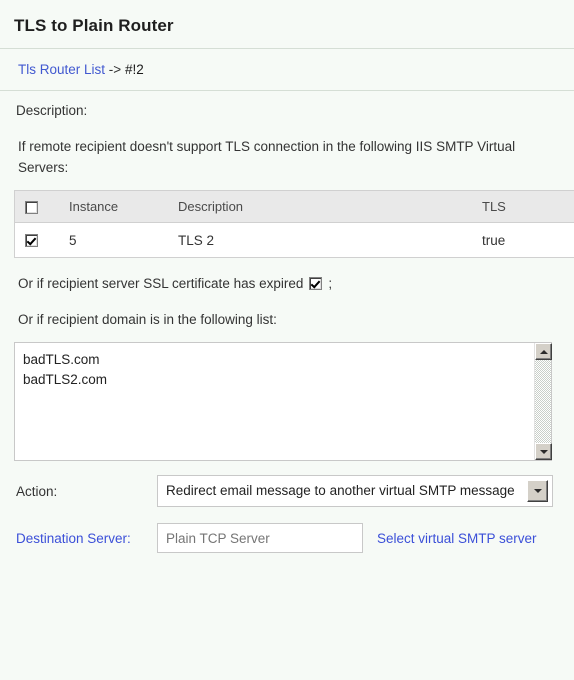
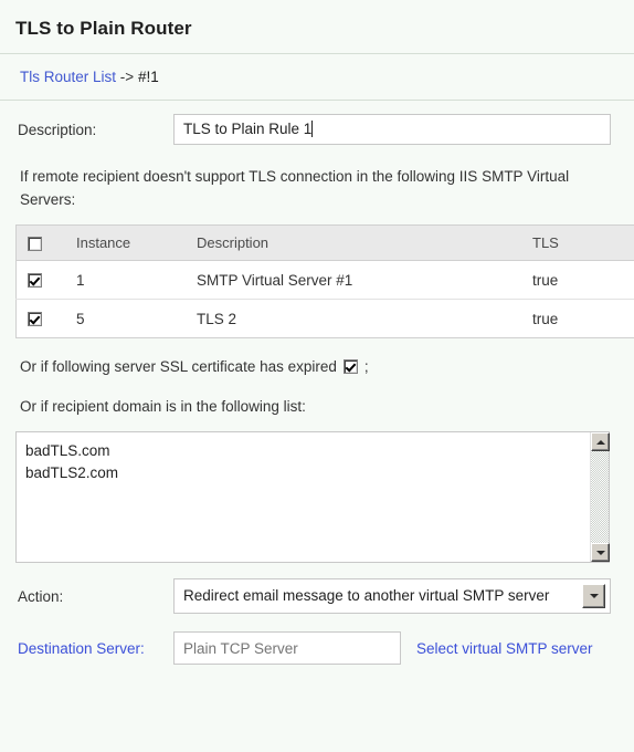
  TLS to Plain Router
- Tls Router List -> #!2
+ Tls Router List -> #!1
  Description:
+ TLS to Plain Rule 1
  If remote recipient doesn't support TLS connection in the following IIS SMTP Virtual Servers:
  	Instance	Description	TLS
+ 	1	SMTP Virtual Server #1	true
  	5	TLS 2	true
- Or if recipient server SSL certificate has expired
+ Or if following server SSL certificate has expired
  ;
  Or if recipient domain is in the following list:
  badTLS.com
  badTLS2.com
  Action:
- Redirect email message to another virtual SMTP message
+ Redirect email message to another virtual SMTP server
  Destination Server:
  Plain TCP Server
  Select virtual SMTP server
